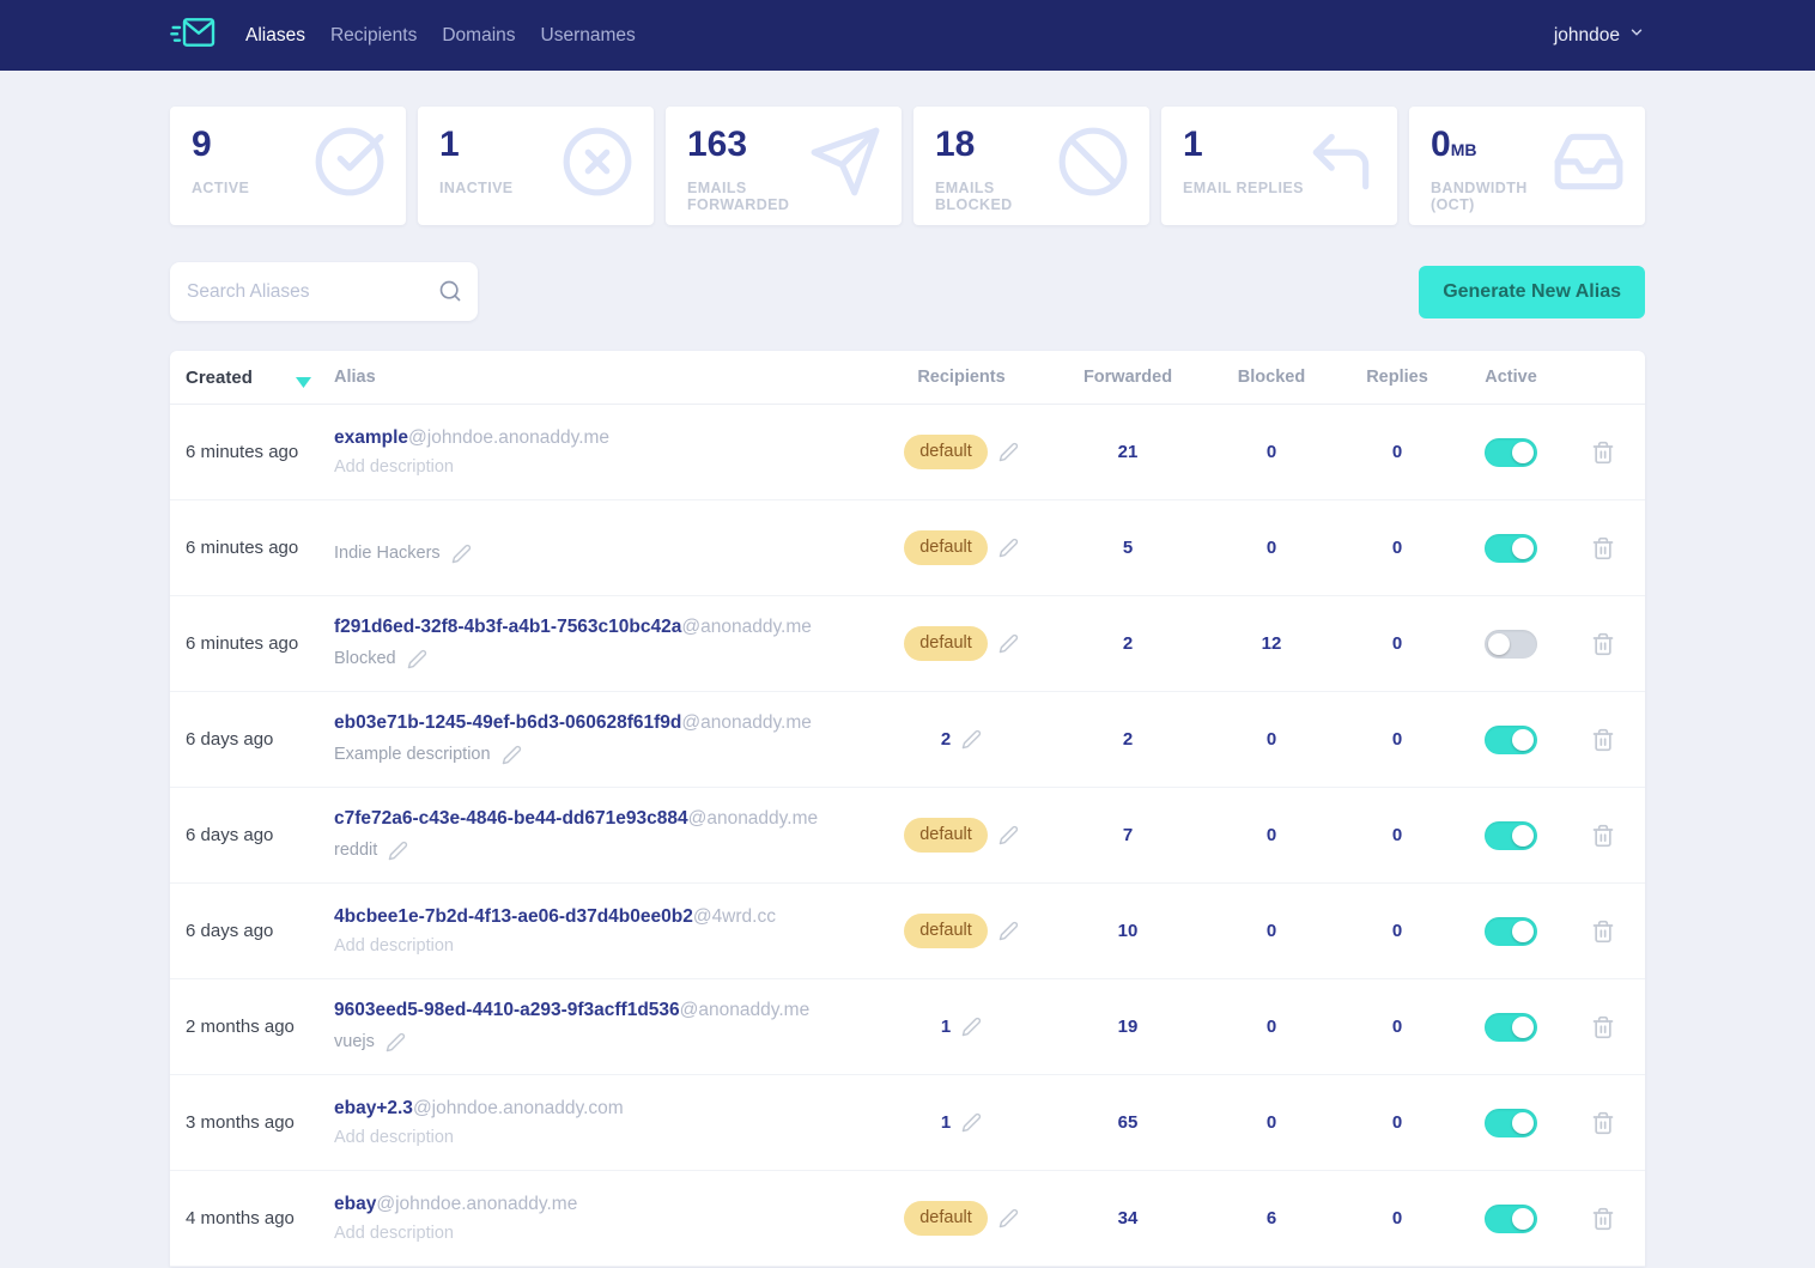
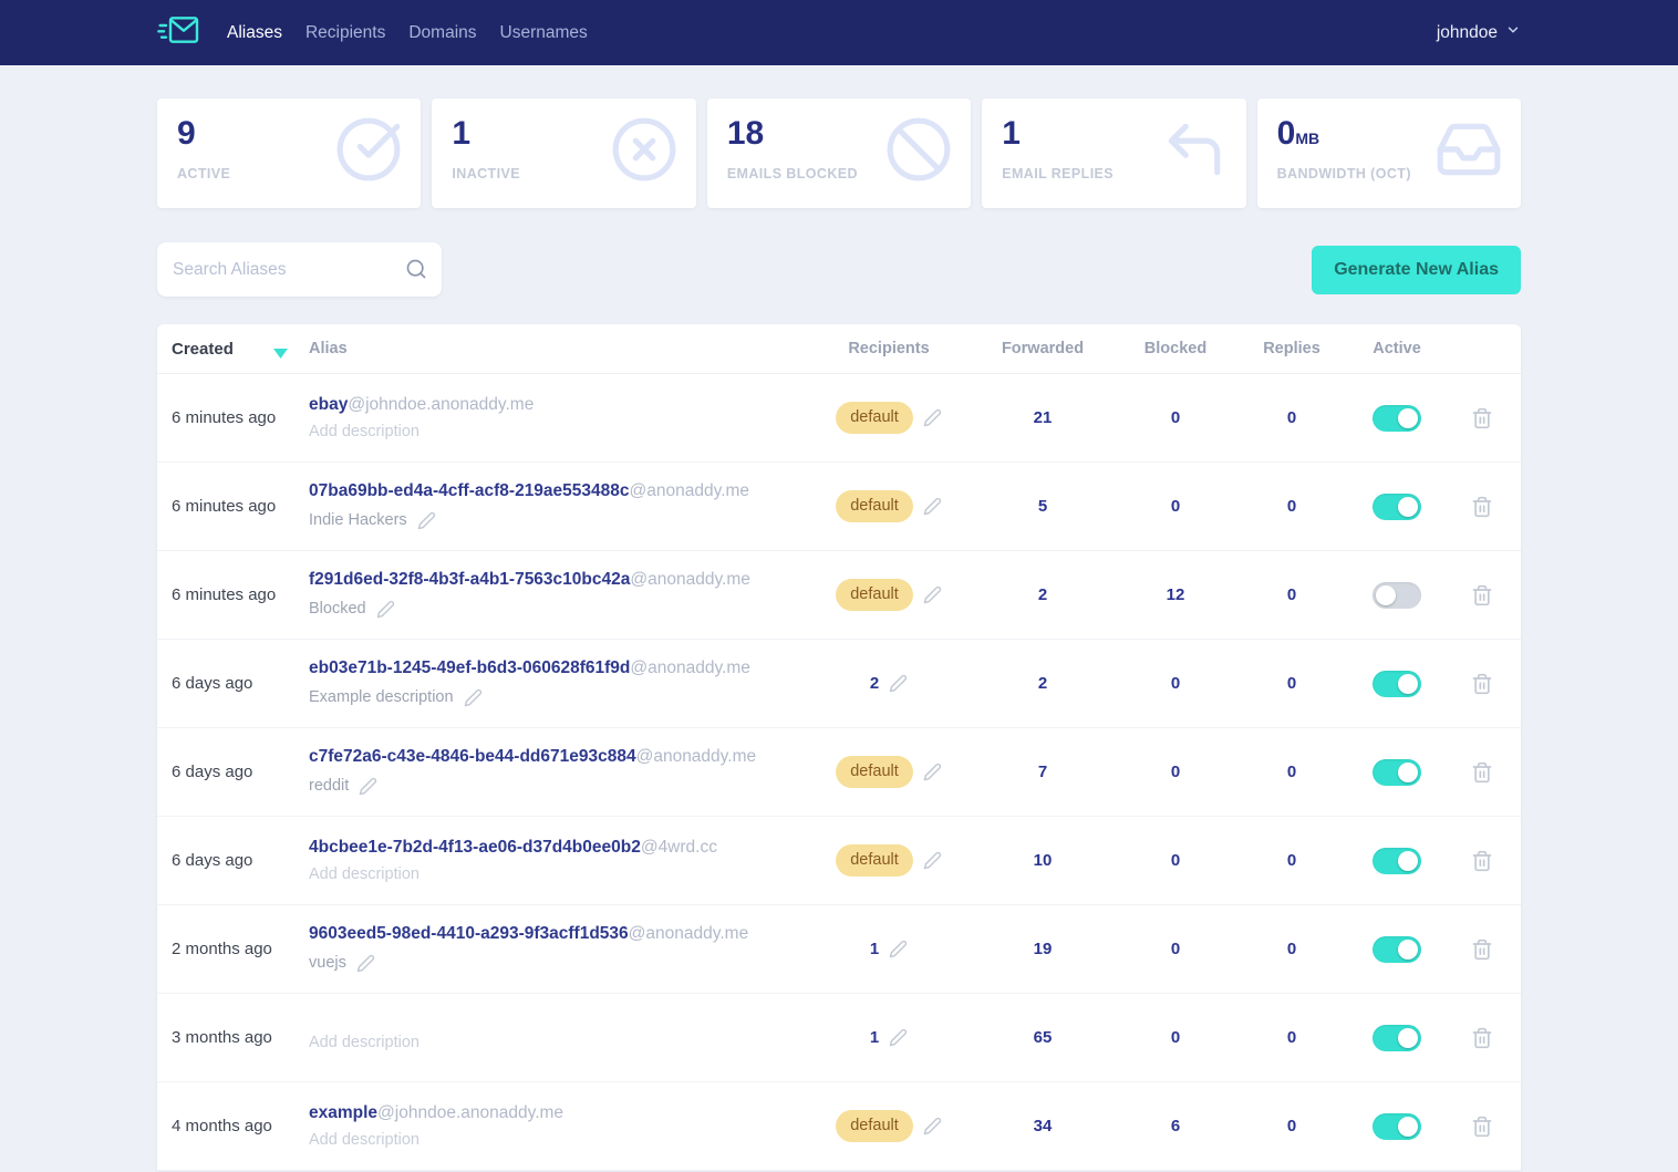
  Aliases
  Recipients
  Domains
  Usernames
  johndoe
  9
  ACTIVE
  1
  INACTIVE
- 163
- EMAILS FORWARDED
  18
  EMAILS BLOCKED
  1
  EMAIL REPLIES
  0MB
  BANDWIDTH (OCT)
  Search Aliases
  Generate New Alias
  Created
  Alias
  Recipients
  Forwarded
  Blocked
  Replies
  Active
  6 minutes ago
- example@johndoe.anonaddy.me
+ ebay@johndoe.anonaddy.me
  Add description
  default
  21
  0
  0
  6 minutes ago
+ 07ba69bb-ed4a-4cff-acf8-219ae553488c@anonaddy.me
  Indie Hackers
  default
  5
  0
  0
  6 minutes ago
  f291d6ed-32f8-4b3f-a4b1-7563c10bc42a@anonaddy.me
  Blocked
  default
  2
  12
  0
  6 days ago
  eb03e71b-1245-49ef-b6d3-060628f61f9d@anonaddy.me
  Example description
  2
  2
  0
  0
  6 days ago
  c7fe72a6-c43e-4846-be44-dd671e93c884@anonaddy.me
  reddit
  default
  7
  0
  0
  6 days ago
  4bcbee1e-7b2d-4f13-ae06-d37d4b0ee0b2@4wrd.cc
  Add description
  default
  10
  0
  0
  2 months ago
  9603eed5-98ed-4410-a293-9f3acff1d536@anonaddy.me
  vuejs
  1
  19
  0
  0
  3 months ago
- ebay+2.3@johndoe.anonaddy.com
  Add description
  1
  65
  0
  0
  4 months ago
- ebay@johndoe.anonaddy.me
+ example@johndoe.anonaddy.me
  Add description
  default
  34
  6
  0
